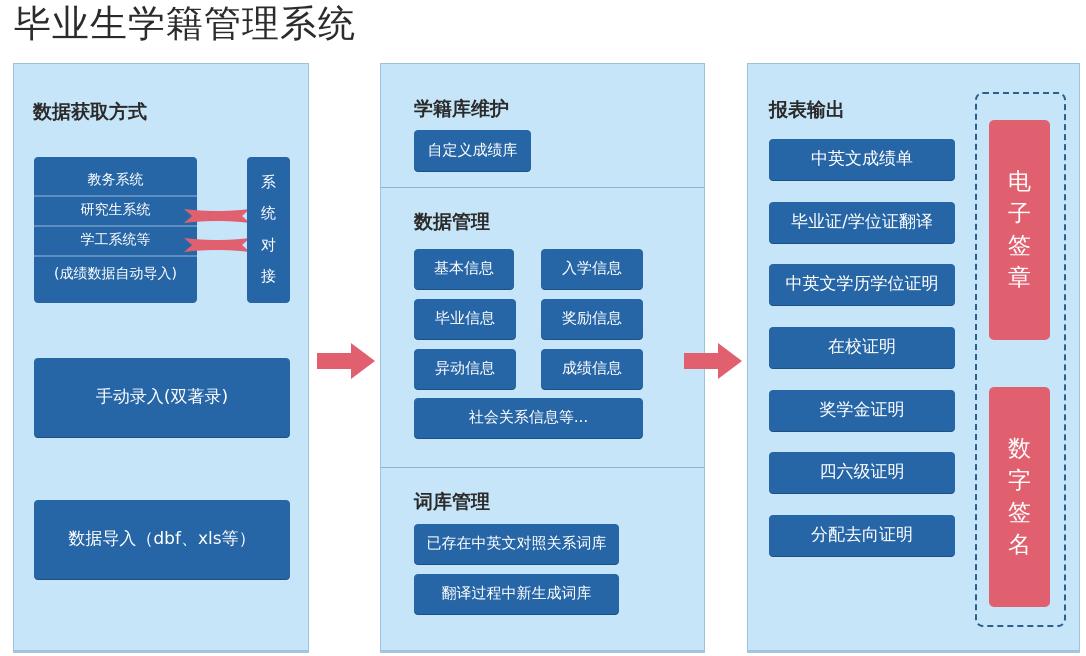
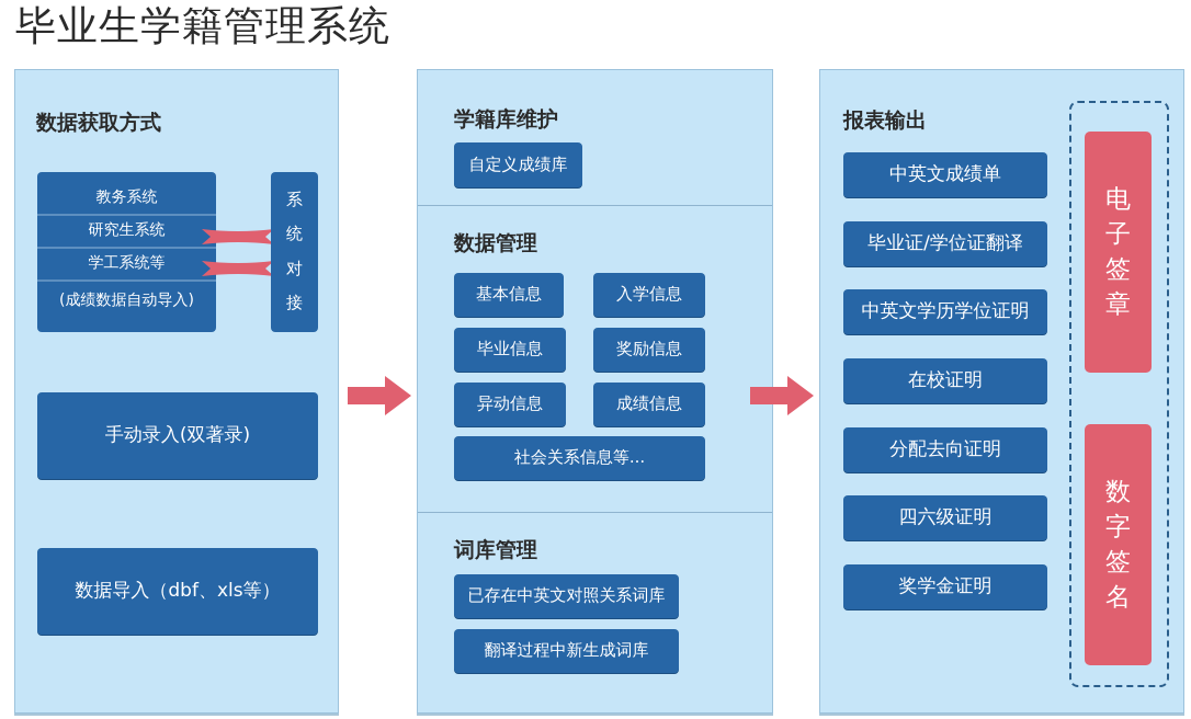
  毕业生学籍管理系统
  数据获取方式
  教务系统
  研究生系统
  学工系统等
  (成绩数据自动导入)
  系
  统
  对
  接
  手动录入(双著录)
  数据导入（dbf、xls等）
  学籍库维护
  自定义成绩库
  数据管理
  基本信息
  入学信息
  毕业信息
  奖励信息
  异动信息
  成绩信息
  社会关系信息等...
  词库管理
  已存在中英文对照关系词库
  翻译过程中新生成词库
  报表输出
  中英文成绩单
  毕业证/学位证翻译
  中英文学历学位证明
  在校证明
- 奖学金证明
+ 分配去向证明
  四六级证明
- 分配去向证明
+ 奖学金证明
  电
  子
  签
  章
  数
  字
  签
  名
